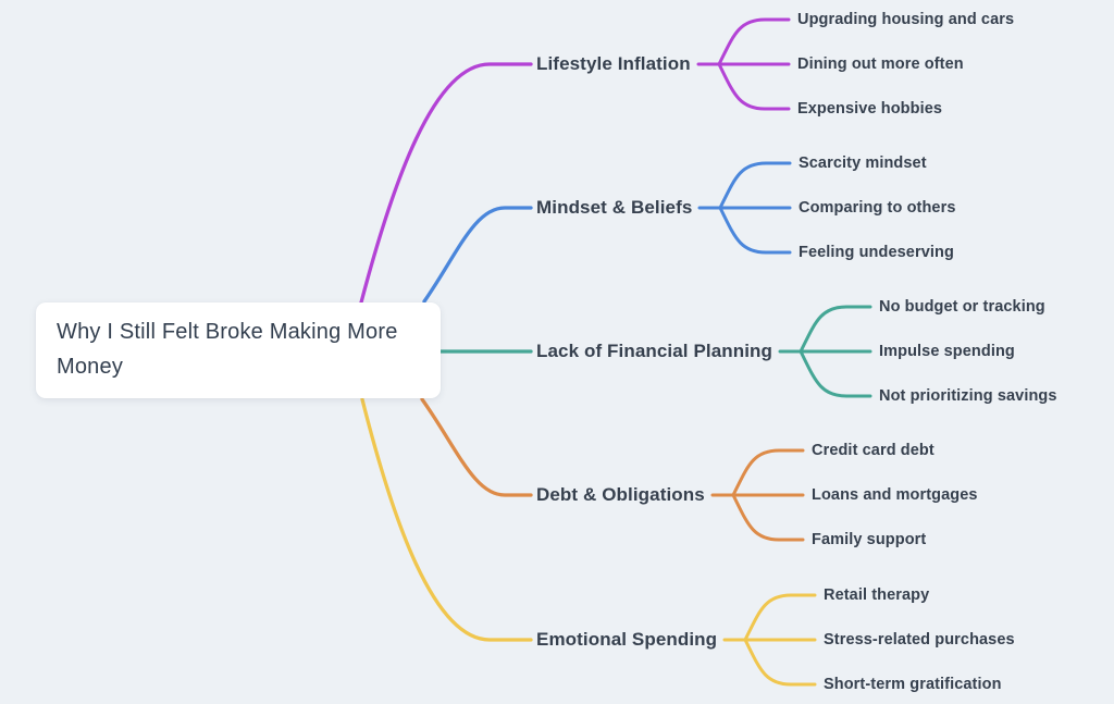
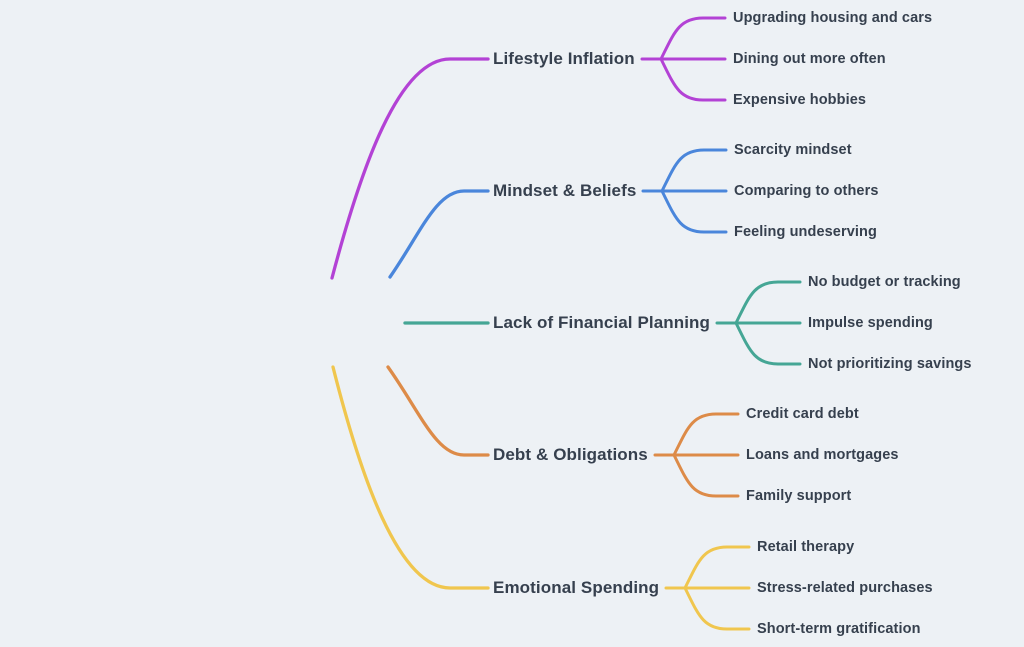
- Why I Still Felt Broke Making More Money
  Lifestyle Inflation
  Upgrading housing and cars
  Dining out more often
  Expensive hobbies
  Mindset & Beliefs
  Scarcity mindset
  Comparing to others
  Feeling undeserving
  Lack of Financial Planning
  No budget or tracking
  Impulse spending
  Not prioritizing savings
  Debt & Obligations
  Credit card debt
  Loans and mortgages
  Family support
  Emotional Spending
  Retail therapy
  Stress-related purchases
  Short-term gratification
